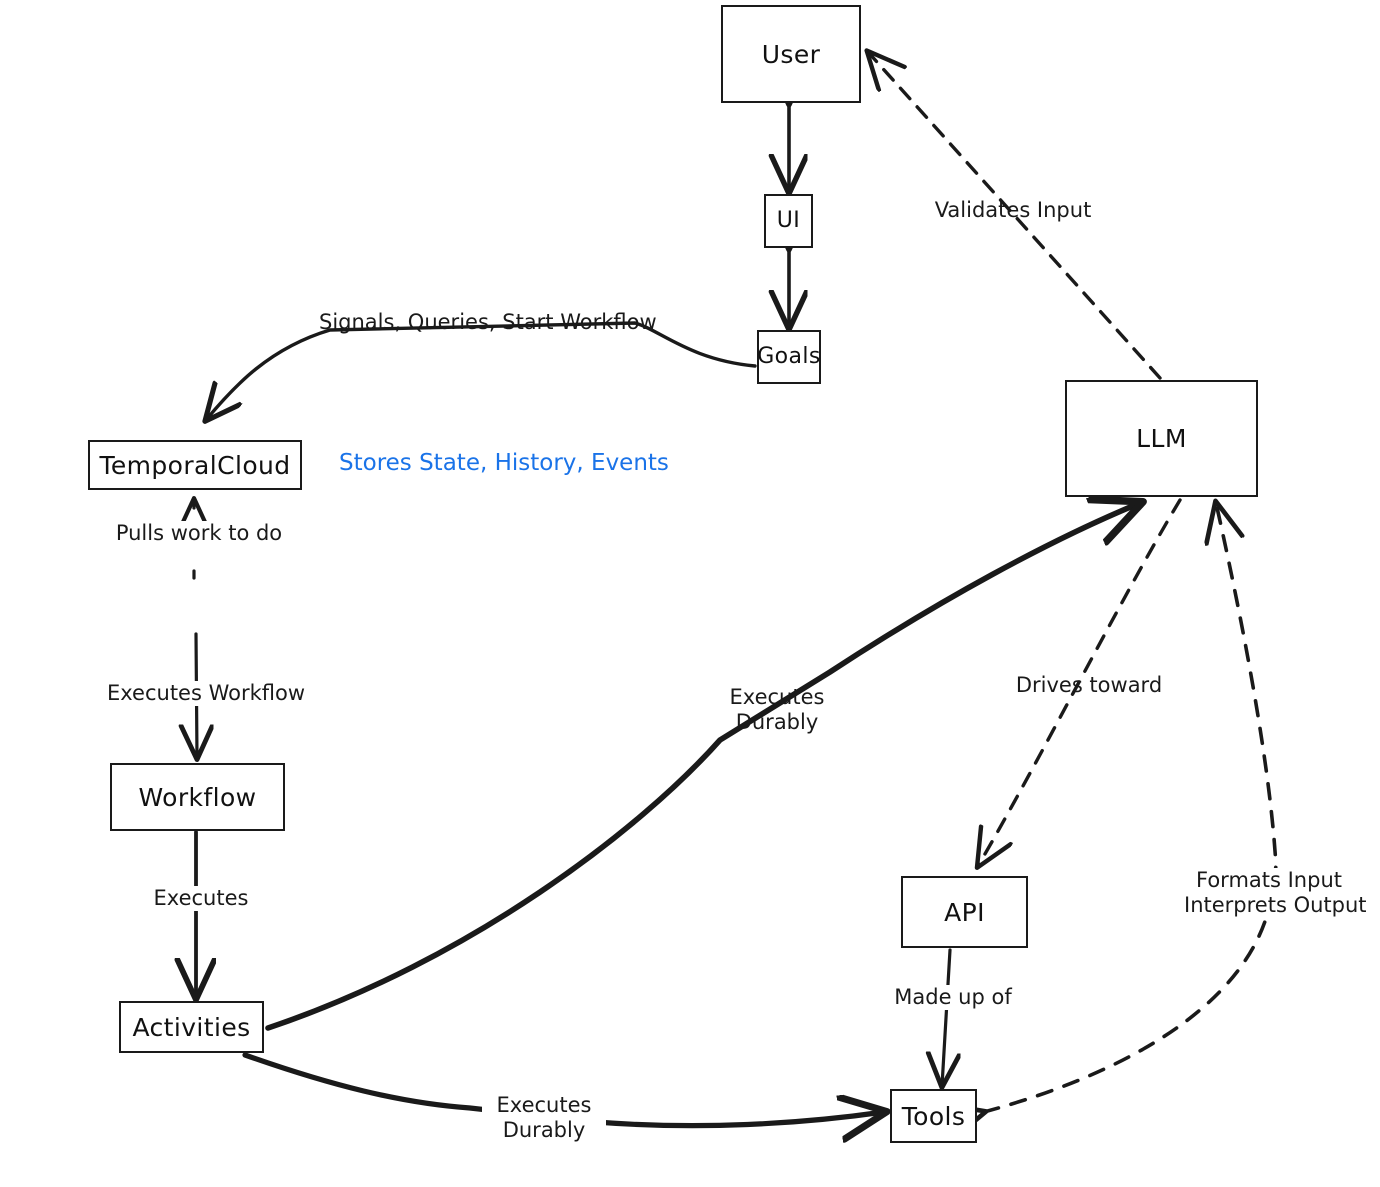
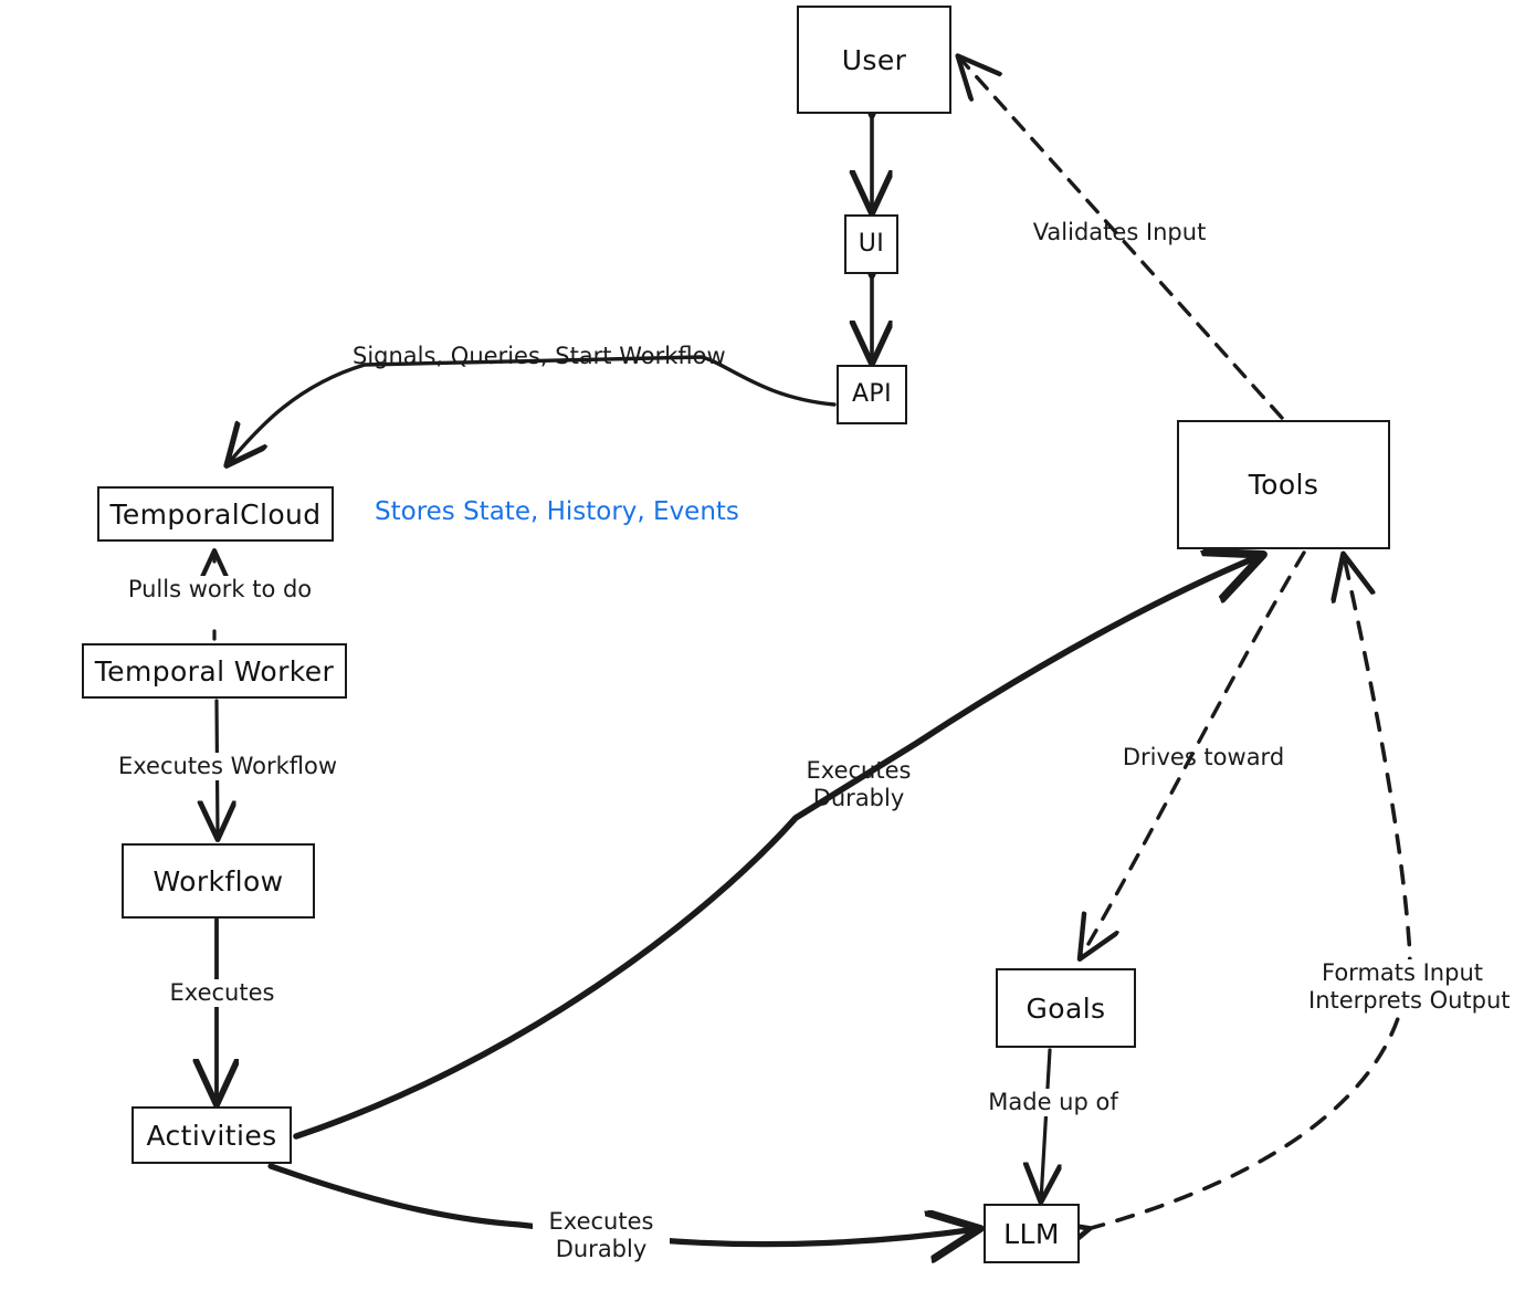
  User
  UI
- Goals
+ API
  TemporalCloud
+ Temporal Worker
  Workflow
  Activities
- LLM
+ Tools
- API
+ Goals
- Tools
+ LLM
  Signals, Queries, Start Workflow
  Validates Input
  Pulls work to do
  Executes Workflow
  Executes
  Executes
  Durably
  Executes
  Durably
  Drives toward
  Made up of
  Formats Input
  Interprets Output
  Stores State, History, Events
